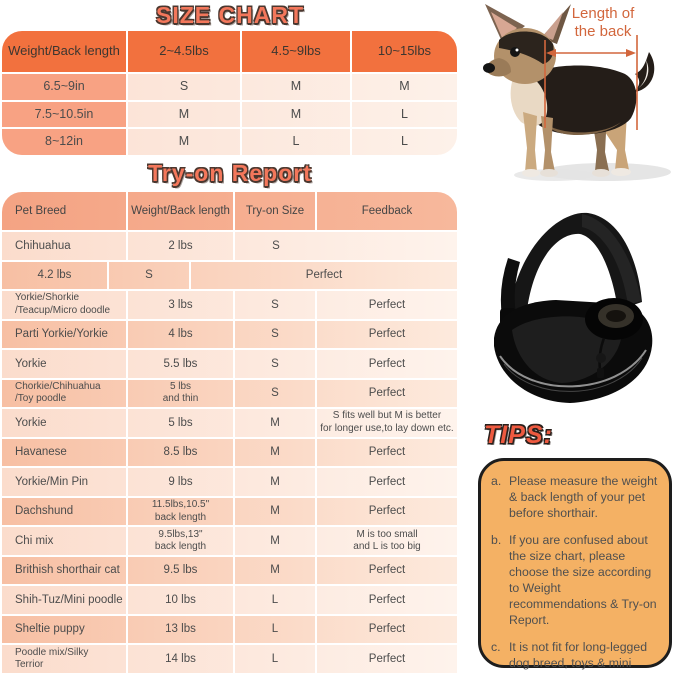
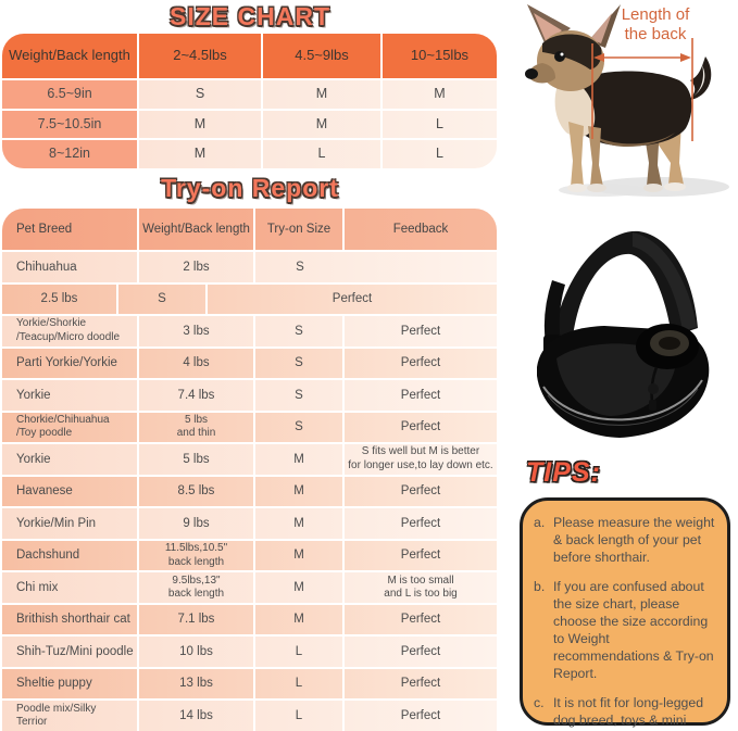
  SIZE CHART
  Weight/Back length
  2~4.5lbs
  4.5~9lbs
  10~15lbs
  6.5~9in
  S
  M
  M
  7.5~10.5in
  M
  M
  L
  8~12in
  M
  L
  L
  Try-on Report
  Pet Breed
  Weight/Back length
  Try-on Size
  Feedback
  Chihuahua
  2 lbs
  S
- 4.2 lbs
+ 2.5 lbs
  S
  Perfect
  Yorkie/Shorkie
  /Teacup/Micro doodle
  3 lbs
  S
  Perfect
  Parti Yorkie/Yorkie
  4 lbs
  S
  Perfect
  Yorkie
- 5.5 lbs
+ 7.4 lbs
  S
  Perfect
  Chorkie/Chihuahua
  /Toy poodle
  5 lbs
  and thin
  S
  Perfect
  Yorkie
  5 lbs
  M
  S fits well but M is better
  for longer use,to lay down etc.
  Havanese
  8.5 lbs
  M
  Perfect
  Yorkie/Min Pin
  9 lbs
  M
  Perfect
  Dachshund
  11.5lbs,10.5"
  back length
  M
  Perfect
  Chi mix
  9.5lbs,13"
  back length
  M
  M is too small
  and L is too big
  Brithish shorthair cat
- 9.5 lbs
+ 7.1 lbs
  M
  Perfect
  Shih-Tuz/Mini poodle
  10 lbs
  L
  Perfect
  Sheltie puppy
  13 lbs
  L
  Perfect
  Poodle mix/Silky
  Terrior
  14 lbs
  L
  Perfect
  Length of
  the back
  TIPS:
  a.
  Please measure the weight & back length of your pet before shorthair.
  b.
  If you are confused about the size chart, please choose the size according to Weight recommendations & Try-on Report.
  c.
